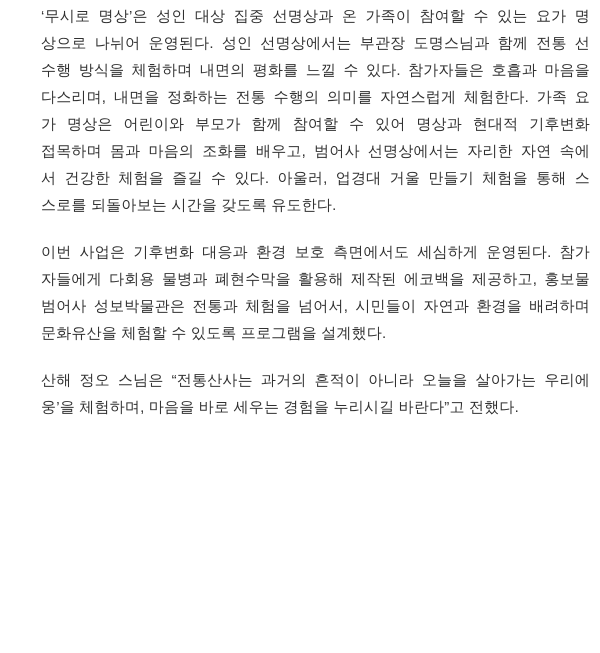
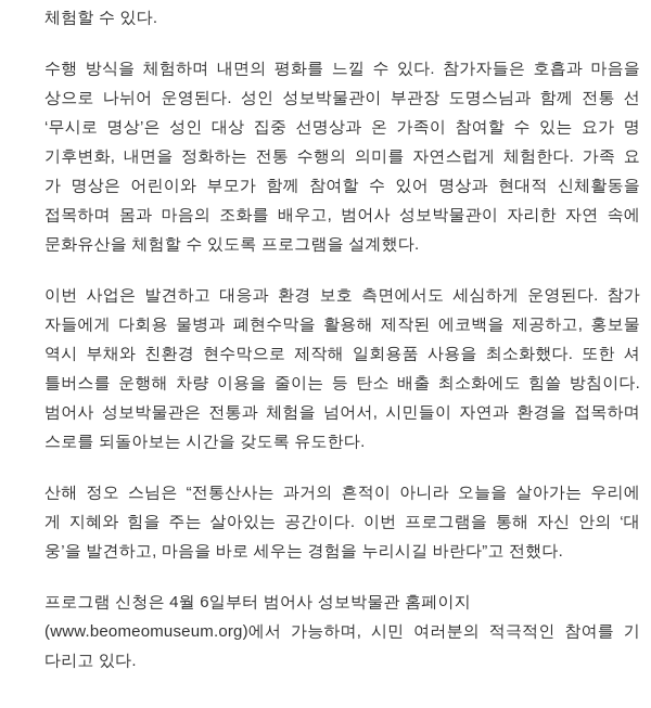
+ 체험할 수 있다.
- ‘무시로 명상’은 성인 대상 집중 선명상과 온 가족이 참여할 수 있는 요가 명
+ 수행 방식을 체험하며 내면의 평화를 느낄 수 있다. 참가자들은 호흡과 마음을
- 상으로 나뉘어 운영된다. 성인 선명상에서는 부관장 도명스님과 함께 전통 선
+ 상으로 나뉘어 운영된다. 성인 성보박물관이 부관장 도명스님과 함께 전통 선
- 수행 방식을 체험하며 내면의 평화를 느낄 수 있다. 참가자들은 호흡과 마음을
+ ‘무시로 명상’은 성인 대상 집중 선명상과 온 가족이 참여할 수 있는 요가 명
- 다스리며, 내면을 정화하는 전통 수행의 의미를 자연스럽게 체험한다. 가족 요
+ 기후변화, 내면을 정화하는 전통 수행의 의미를 자연스럽게 체험한다. 가족 요
- 가 명상은 어린이와 부모가 함께 참여할 수 있어 명상과 현대적 기후변화
+ 가 명상은 어린이와 부모가 함께 참여할 수 있어 명상과 현대적 신체활동을
- 접목하며 몸과 마음의 조화를 배우고, 범어사 선명상에서는 자리한 자연 속에
+ 접목하며 몸과 마음의 조화를 배우고, 범어사 성보박물관이 자리한 자연 속에
- 서 건강한 체험을 즐길 수 있다. 아울러, 업경대 거울 만들기 체험을 통해 스
- 스로를 되돌아보는 시간을 갖도록 유도한다.
+ 문화유산을 체험할 수 있도록 프로그램을 설계했다.
- 이번 사업은 기후변화 대응과 환경 보호 측면에서도 세심하게 운영된다. 참가
+ 이번 사업은 발견하고 대응과 환경 보호 측면에서도 세심하게 운영된다. 참가
  자들에게 다회용 물병과 폐현수막을 활용해 제작된 에코백을 제공하고, 홍보물
+ 역시 부채와 친환경 현수막으로 제작해 일회용품 사용을 최소화했다. 또한 셔
+ 틀버스를 운행해 차량 이용을 줄이는 등 탄소 배출 최소화에도 힘쓸 방침이다.
- 범어사 성보박물관은 전통과 체험을 넘어서, 시민들이 자연과 환경을 배려하며
+ 범어사 성보박물관은 전통과 체험을 넘어서, 시민들이 자연과 환경을 접목하며
- 문화유산을 체험할 수 있도록 프로그램을 설계했다.
+ 스로를 되돌아보는 시간을 갖도록 유도한다.
  산해 정오 스님은 “전통산사는 과거의 흔적이 아니라 오늘을 살아가는 우리에
+ 게 지혜와 힘을 주는 살아있는 공간이다. 이번 프로그램을 통해 자신 안의 ‘대
- 웅’을 체험하며, 마음을 바로 세우는 경험을 누리시길 바란다”고 전했다.
+ 웅’을 발견하고, 마음을 바로 세우는 경험을 누리시길 바란다”고 전했다.
+ 프로그램 신청은 4월 6일부터 범어사 성보박물관 홈페이지
+ (www.beomeomuseum.org)에서 가능하며, 시민 여러분의 적극적인 참여를 기
+ 다리고 있다.
